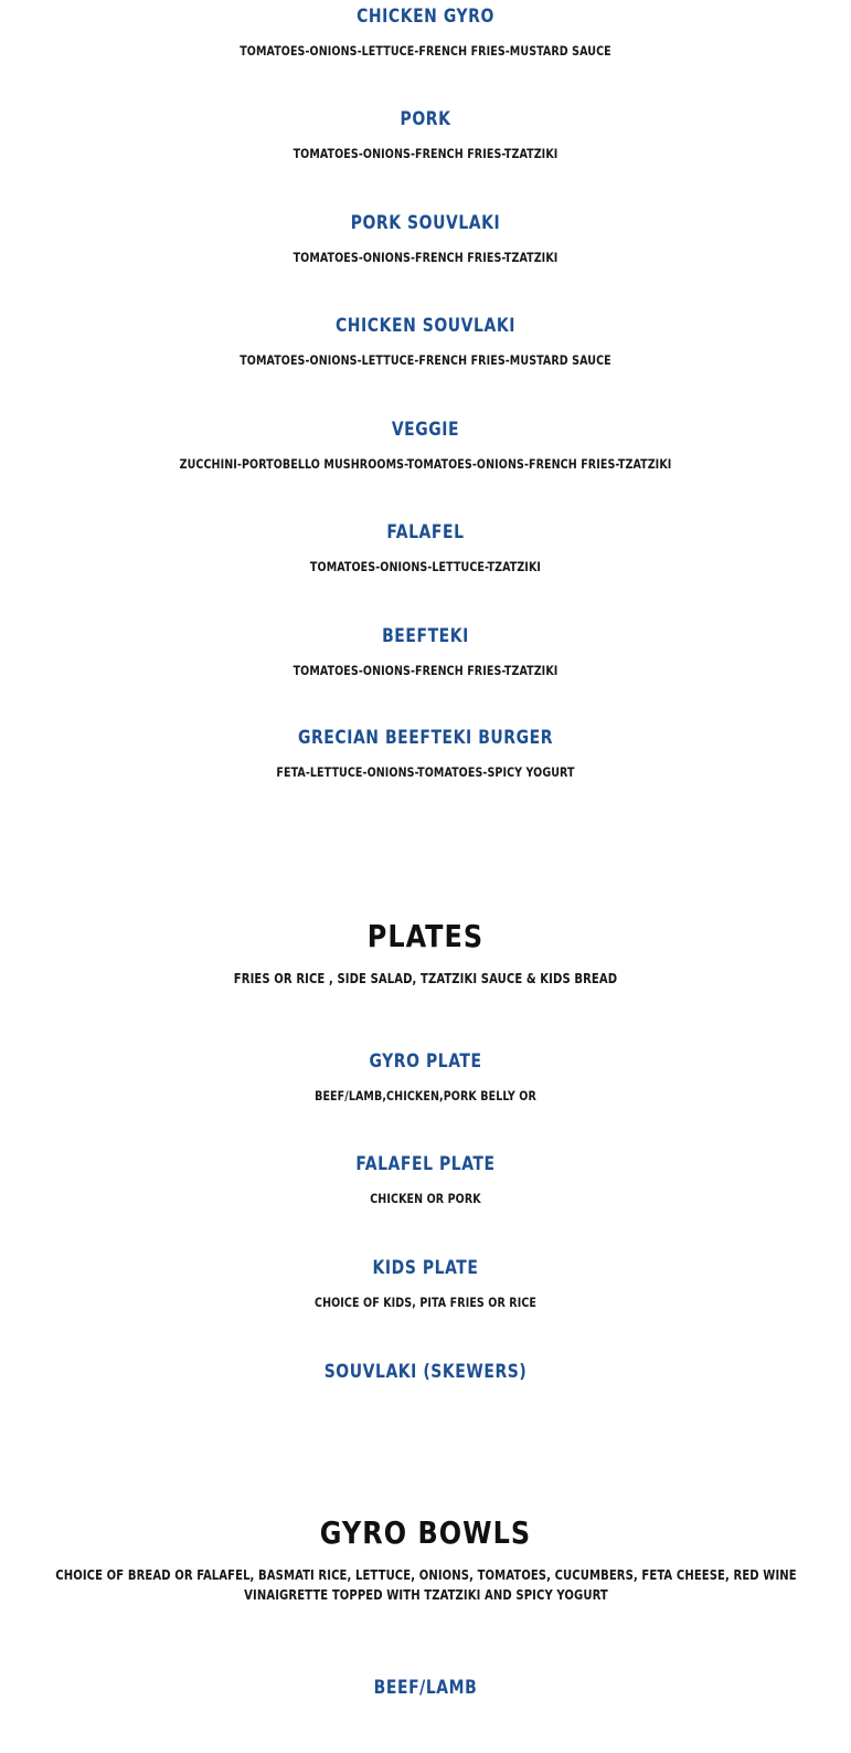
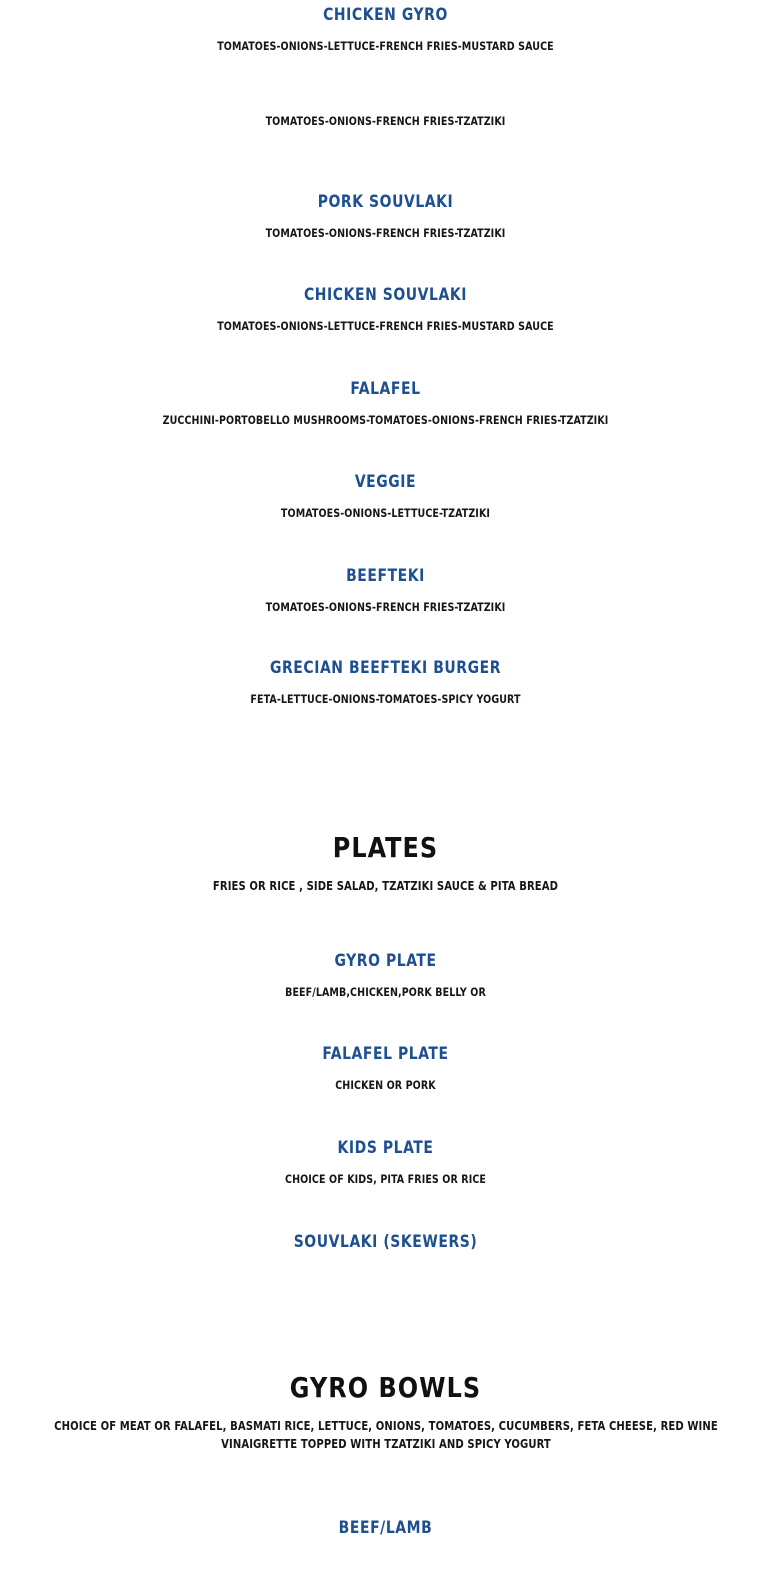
  CHICKEN GYRO
  TOMATOES-ONIONS-LETTUCE-FRENCH FRIES-MUSTARD SAUCE
- PORK
  TOMATOES-ONIONS-FRENCH FRIES-TZATZIKI
  PORK SOUVLAKI
  TOMATOES-ONIONS-FRENCH FRIES-TZATZIKI
  CHICKEN SOUVLAKI
  TOMATOES-ONIONS-LETTUCE-FRENCH FRIES-MUSTARD SAUCE
- VEGGIE
+ FALAFEL
  ZUCCHINI-PORTOBELLO MUSHROOMS-TOMATOES-ONIONS-FRENCH FRIES-TZATZIKI
- FALAFEL
+ VEGGIE
  TOMATOES-ONIONS-LETTUCE-TZATZIKI
  BEEFTEKI
  TOMATOES-ONIONS-FRENCH FRIES-TZATZIKI
  GRECIAN BEEFTEKI BURGER
  FETA-LETTUCE-ONIONS-TOMATOES-SPICY YOGURT
  PLATES
- FRIES OR RICE , SIDE SALAD, TZATZIKI SAUCE & KIDS BREAD
+ FRIES OR RICE , SIDE SALAD, TZATZIKI SAUCE & PITA BREAD
  GYRO PLATE
  BEEF/LAMB,CHICKEN,PORK BELLY OR
  FALAFEL PLATE
  CHICKEN OR PORK
  KIDS PLATE
  CHOICE OF KIDS, PITA FRIES OR RICE
  SOUVLAKI (SKEWERS)
  GYRO BOWLS
- CHOICE OF BREAD OR FALAFEL, BASMATI RICE, LETTUCE, ONIONS, TOMATOES, CUCUMBERS, FETA CHEESE, RED WINE VINAIGRETTE TOPPED WITH TZATZIKI AND SPICY YOGURT
+ CHOICE OF MEAT OR FALAFEL, BASMATI RICE, LETTUCE, ONIONS, TOMATOES, CUCUMBERS, FETA CHEESE, RED WINE VINAIGRETTE TOPPED WITH TZATZIKI AND SPICY YOGURT
  BEEF/LAMB
